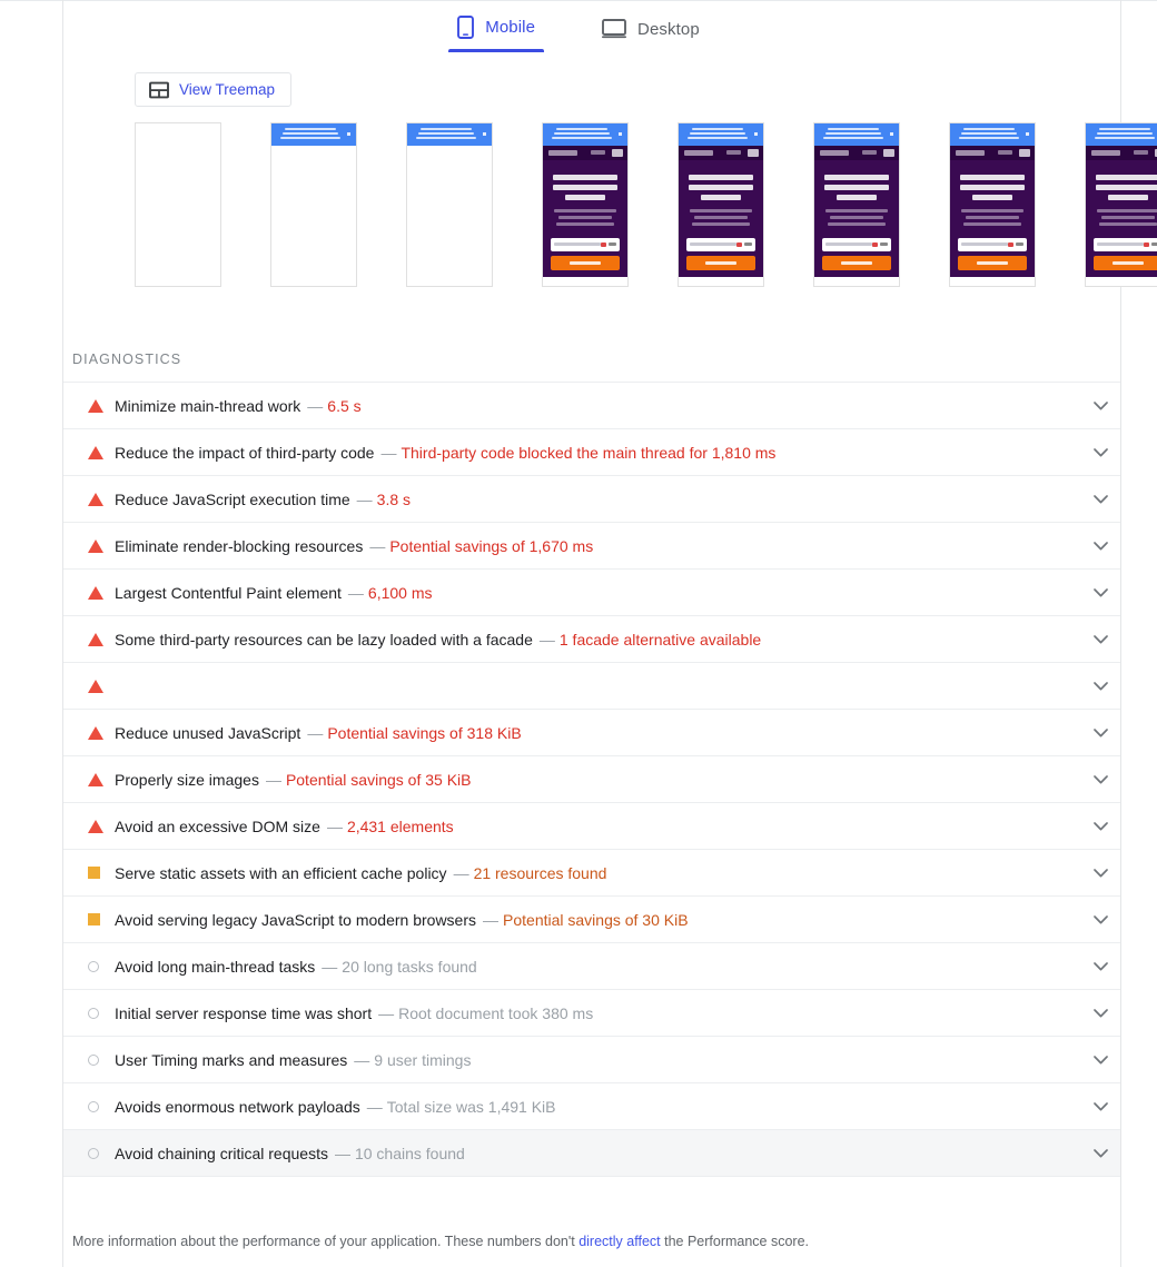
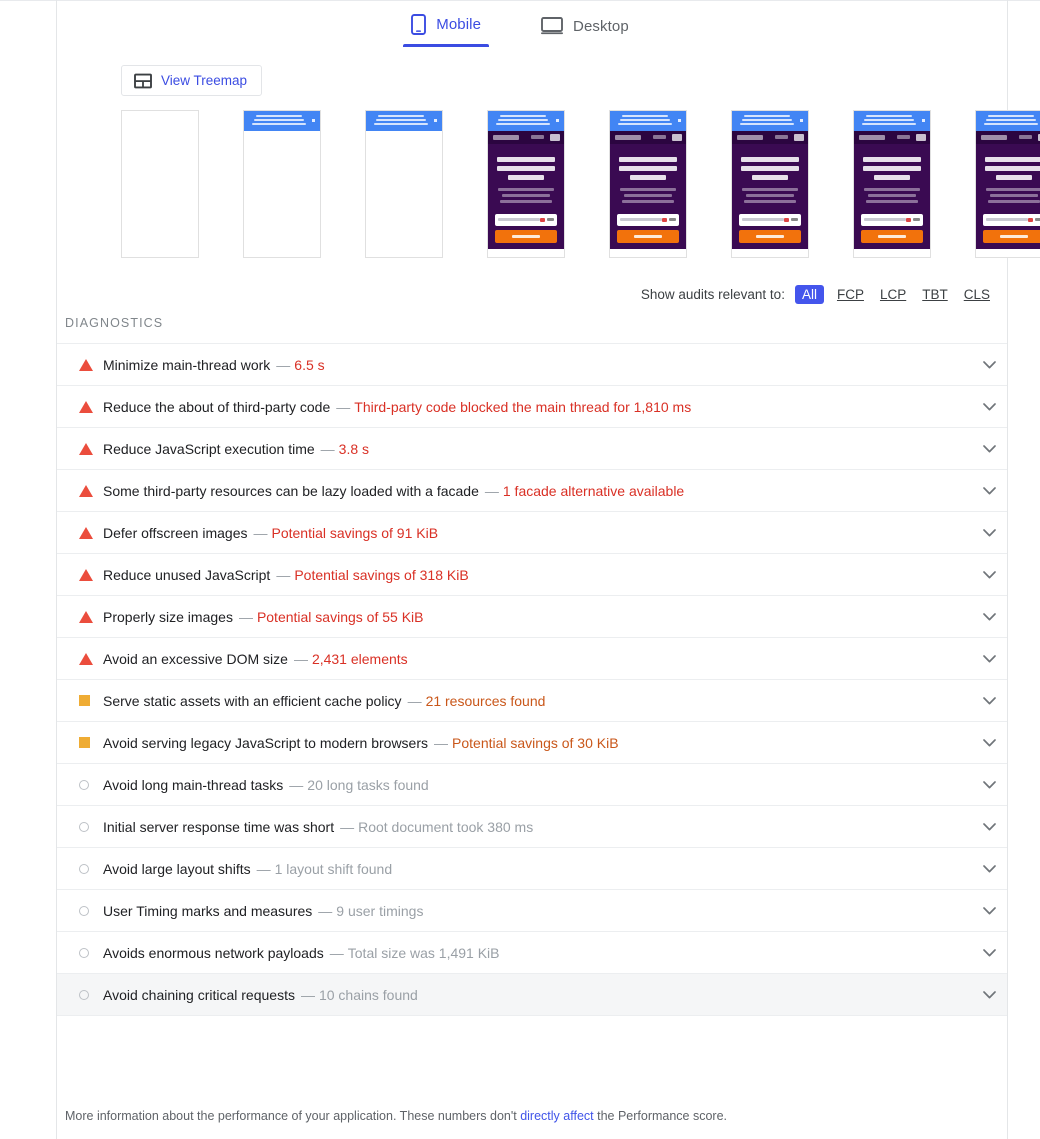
  Mobile
  Desktop
  View Treemap
+ Show audits relevant to:
+ All
+ FCP
+ LCP
+ TBT
+ CLS
  DIAGNOSTICS
  Minimize main-thread work — 6.5 s
- Reduce the impact of third-party code — Third-party code blocked the main thread for 1,810 ms
+ Reduce the about of third-party code — Third-party code blocked the main thread for 1,810 ms
  Reduce JavaScript execution time — 3.8 s
- Eliminate render-blocking resources — Potential savings of 1,670 ms
- Largest Contentful Paint element — 6,100 ms
  Some third-party resources can be lazy loaded with a facade — 1 facade alternative available
+ Defer offscreen images — Potential savings of 91 KiB
  Reduce unused JavaScript — Potential savings of 318 KiB
- Properly size images — Potential savings of 35 KiB
+ Properly size images — Potential savings of 55 KiB
  Avoid an excessive DOM size — 2,431 elements
  Serve static assets with an efficient cache policy — 21 resources found
  Avoid serving legacy JavaScript to modern browsers — Potential savings of 30 KiB
  Avoid long main-thread tasks — 20 long tasks found
  Initial server response time was short — Root document took 380 ms
+ Avoid large layout shifts — 1 layout shift found
  User Timing marks and measures — 9 user timings
  Avoids enormous network payloads — Total size was 1,491 KiB
  Avoid chaining critical requests — 10 chains found
  More information about the performance of your application. These numbers don't directly affect the Performance score.
